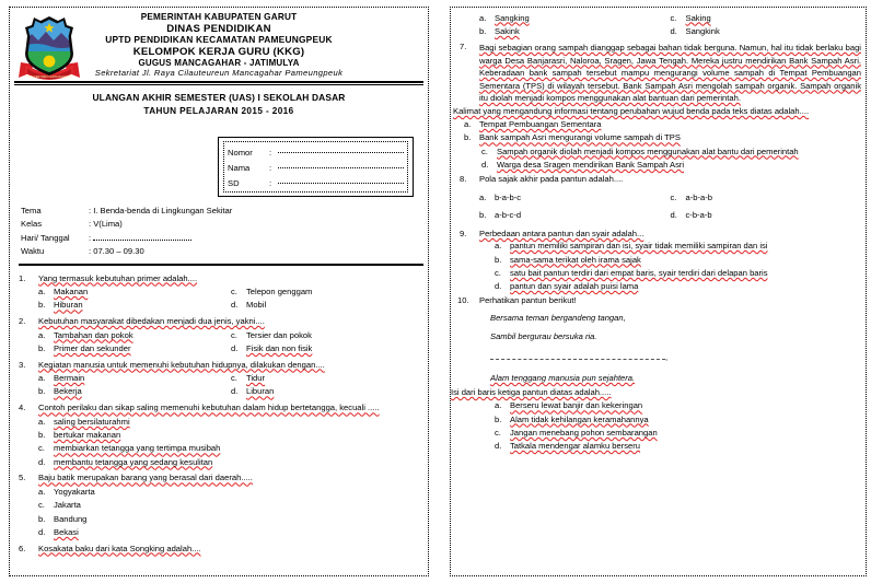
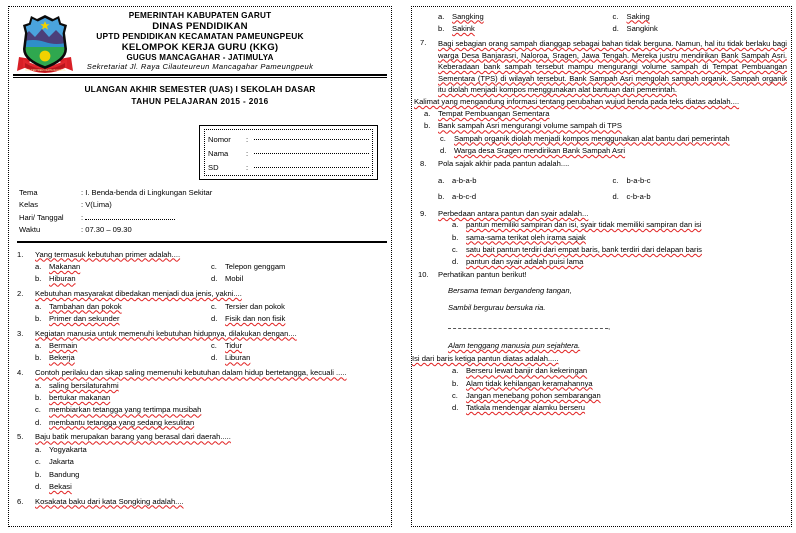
  PEMERINTAH KABUPATEN GARUT
  DINAS PENDIDIKAN
  UPTD PENDIDIKAN KECAMATAN PAMEUNGPEUK
  KELOMPOK KERJA GURU (KKG)
  GUGUS MANCAGAHAR - JATIMULYA
  Sekretariat Jl. Raya Cilauteureun Mancagahar Pameungpeuk
  ULANGAN AKHIR SEMESTER (UAS) I SEKOLAH DASAR
  TAHUN PELAJARAN 2015 - 2016
  Nomor
  :
  Nama
  :
  SD
  :
  Tema
  : I. Benda-benda di Lingkungan Sekitar
  Kelas
  : V(Lima)
  Hari/ Tanggal
  :
  Waktu
  : 07.30 – 09.30
  1.
  Yang termasuk kebutuhan primer adalah....
  a.
  Makanan
  c.
  Telepon genggam
  b.
  Hiburan
  d.
  Mobil
  2.
  Kebutuhan masyarakat dibedakan menjadi dua jenis, yakni....
  a.
  Tambahan dan pokok
  c.
  Tersier dan pokok
  b.
  Primer dan sekunder
  d.
  Fisik dan non fisik
  3.
  Kegiatan manusia untuk memenuhi kebutuhan hidupnya, dilakukan dengan....
  a.
  Bermain
  c.
  Tidur
  b.
  Bekerja
  d.
  Liburan
  4.
  Contoh perilaku dan sikap saling memenuhi kebutuhan dalam hidup bertetangga, kecuali .....
  a.
  saling bersilaturahmi
  b.
  bertukar makanan
  c.
  membiarkan tetangga yang tertimpa musibah
  d.
  membantu tetangga yang sedang kesulitan
  5.
  Baju batik merupakan barang yang berasal dari daerah.....
  a.
  Yogyakarta
  c.
  Jakarta
  b.
  Bandung
  d.
  Bekasi
  6.
  Kosakata baku dari kata Songking adalah....
  a.
  Sangking
  c.
  Saking
  b.
  Sakink
  d.
  Sangkink
  7.
  Bagi sebagian orang sampah dianggap sebagai bahan tidak berguna. Namun, hal itu tidak berlaku bagi warga Desa Banjarasri, Naloroa, Sragen, Jawa Tengah. Mereka justru mendirikan Bank Sampah Asri. Keberadaan bank sampah tersebut mampu mengurangi volume sampah di Tempat Pembuangan Sementara (TPS) di wilayah tersebut. Bank Sampah Asri mengolah sampah organik. Sampah organik itu diolah menjadi kompos menggunakan alat bantuan dari pemerintah.
  Kalimat yang mengandung informasi tentang perubahan wujud benda pada teks diatas adalah....
  a.
  Tempat Pembuangan Sementara
  b.
  Bank sampah Asri mengurangi volume sampah di TPS
  c.
  Sampah organik diolah menjadi kompos menggunakan alat bantu dari pemerintah
  d.
  Warga desa Sragen mendirikan Bank Sampah Asri
  8.
  Pola sajak akhir pada pantun adalah....
  a.
- b-a-b-c
+ a-b-a-b
  c.
- a-b-a-b
+ b-a-b-c
  b.
  a-b-c-d
  d.
  c-b-a-b
  9.
  Perbedaan antara pantun dan syair adalah...
  a.
  pantun memiliki sampiran dan isi, syair tidak memiliki sampiran dan isi
  b.
  sama-sama terikat oleh irama sajak
  c.
- satu bait pantun terdiri dari empat baris, syair terdiri dari delapan baris
+ satu bait pantun terdiri dari empat baris, bank terdiri dari delapan baris
  d.
  pantun dan syair adalah puisi lama
  10.
  Perhatikan pantun berikut!
  Bersama teman bergandeng tangan,
  Sambil bergurau bersuka ria.
  ,
  Alam tenggang manusia pun sejahtera.
  Isi dari baris ketiga pantun diatas adalah.....
  a.
  Berseru lewat banjir dan kekeringan
  b.
  Alam tidak kehilangan keramahannya
  c.
  Jangan menebang pohon sembarangan
  d.
  Tatkala mendengar alamku berseru
